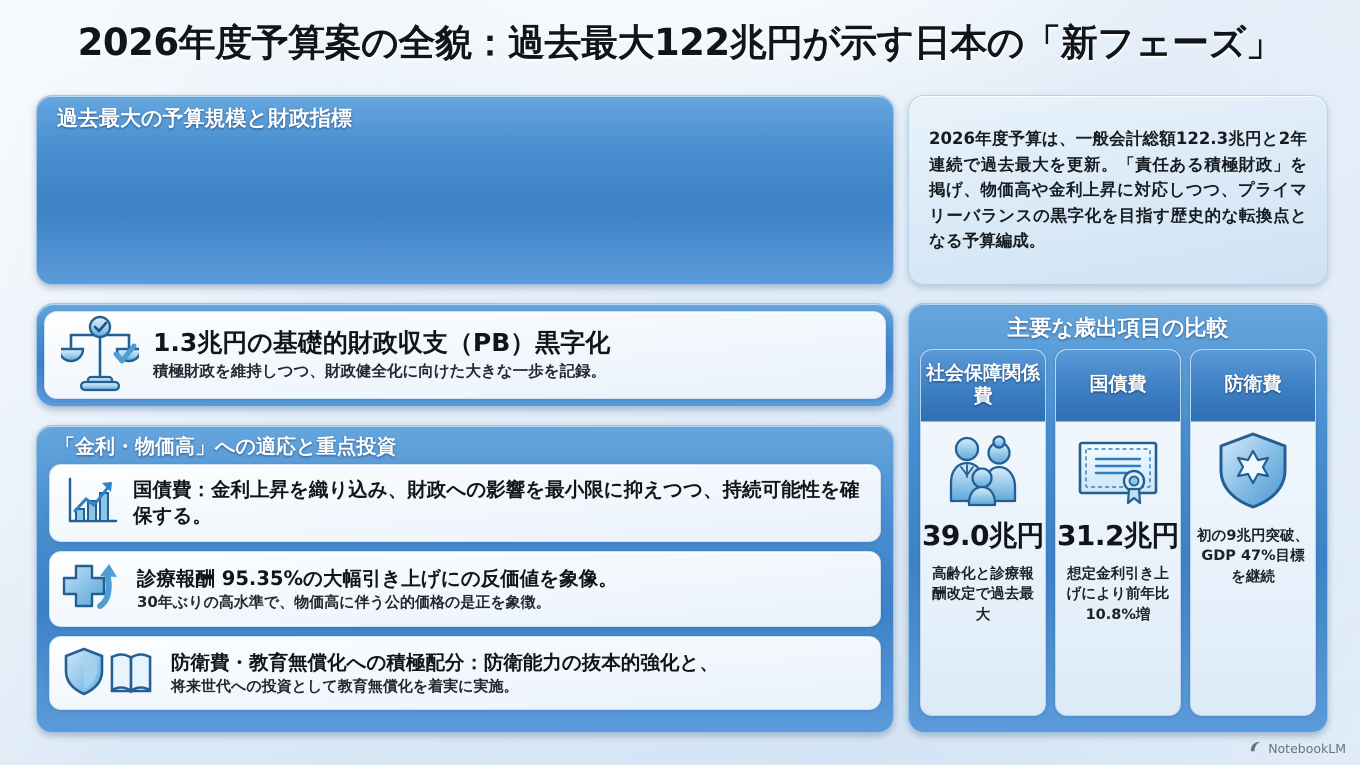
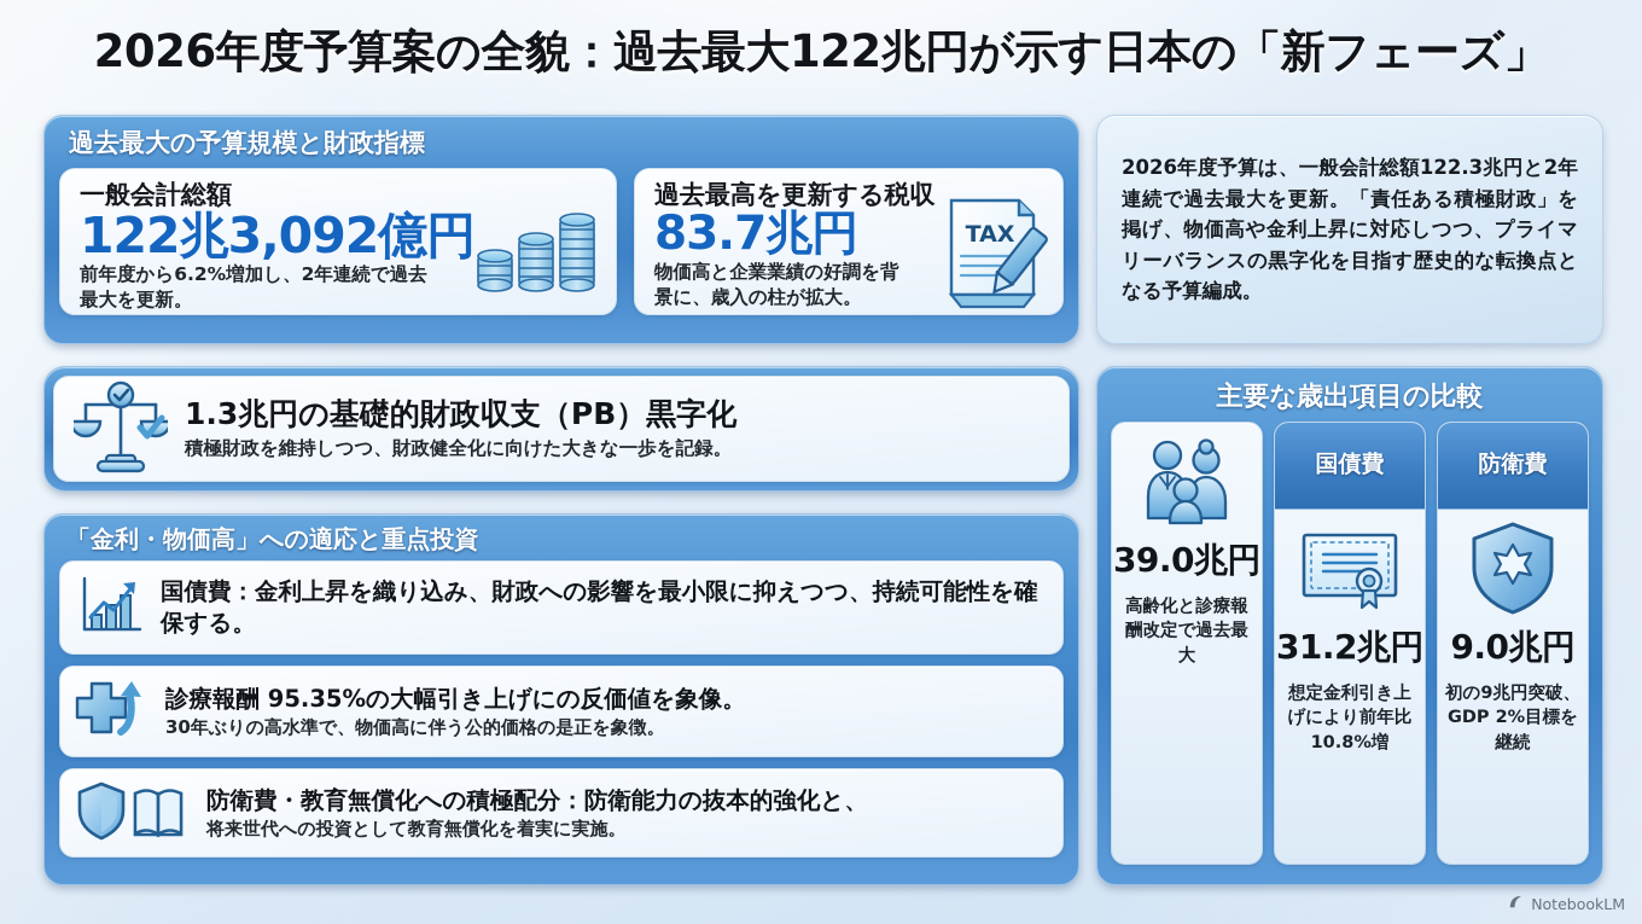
  2026年度予算案の全貌：過去最大122兆円が示す日本の「新フェーズ」
  過去最大の予算規模と財政指標
+ 一般会計総額
+ 122兆3,092億円
+ 前年度から6.2%増加し、2年連続で過去最大を更新。
+ 過去最高を更新する税収
+ 83.7兆円
+ 物価高と企業業績の好調を背景に、歳入の柱が拡大。
+ TAX
  2026年度予算は、一般会計総額122.3兆円と2年連続で過去最大を更新。「責任ある積極財政」を掲げ、物価高や金利上昇に対応しつつ、プライマリーバランスの黒字化を目指す歴史的な転換点となる予算編成。
  1.3兆円の基礎的財政収支（PB）黒字化
  積極財政を維持しつつ、財政健全化に向けた大きな一歩を記録。
  「金利・物価高」への適応と重点投資
  国債費：金利上昇を織り込み、財政への影響を最小限に抑えつつ、持続可能性を確保する。
  診療報酬 95.35%の大幅引き上げにの反価値を象像。
  30年ぶりの高水準で、物価高に伴う公的価格の是正を象徴。
  防衛費・教育無償化への積極配分：防衛能力の抜本的強化と、
  将来世代への投資として教育無償化を着実に実施。
  主要な歳出項目の比較
- 社会保障関係費
  39.0兆円
  高齢化と診療報酬改定で過去最大
  国債費
  31.2兆円
  想定金利引き上げにより前年比10.8%増
  防衛費
+ 9.0兆円
- 初の9兆円突破、GDP 47%目標を継続
+ 初の9兆円突破、GDP 2%目標を継続
  NotebookLM
